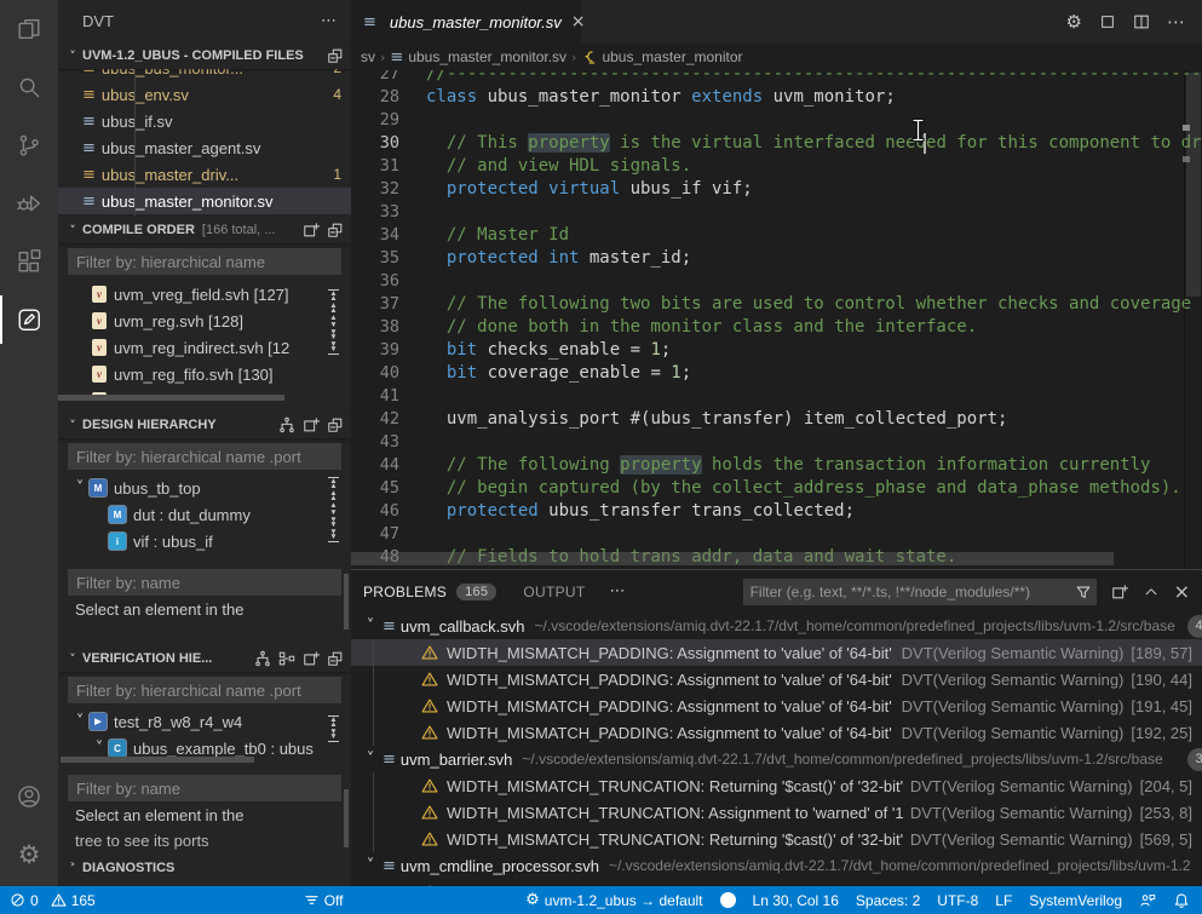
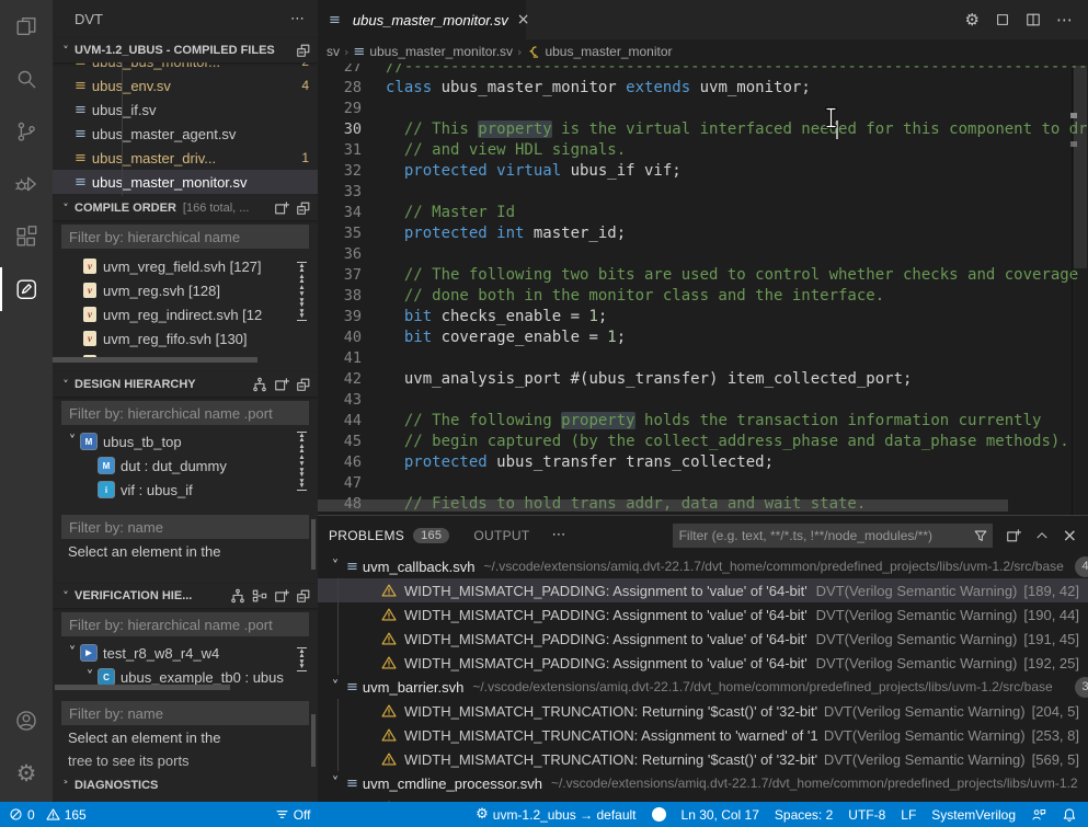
  ⚙
  DVT
  ⋯
  ˅
  UVM-1.2_UBUS - COMPILED FILES
  ≡
  ubus_env.sv
  4
  ≡
  ubus_if.sv
  ≡
  ubus_master_agent.sv
  ≡
  ubus_master_driv...
  1
  ≡
  ubus_master_monitor.sv
  ˅
  COMPILE ORDER
  [166 total, ...
  Filter by: hierarchical name
  v
  uvm_vreg_field.svh [127]
  v
  uvm_reg.svh [128]
  v
  uvm_reg_indirect.svh [12
  v
  uvm_reg_fifo.svh [130]
  ˅
  DESIGN HIERARCHY
  Filter by: hierarchical name .port
  ˅
  M
  ubus_tb_top
  M
  dut : dut_dummy
  i
  vif : ubus_if
  Filter by: name
  Select an element in the
  ˅
  VERIFICATION HIE...
  Filter by: hierarchical name .port
  ˅
  test_r8_w8_r4_w4
  ˅
  C
  ubus_example_tb0 : ubus
  Filter by: name
  Select an element in the
  tree to see its ports
  ˃
  DIAGNOSTICS
  ≡
  ubus_master_monitor.sv
  ×
  ⚙
  ⋯
  sv
  ›
  ≡
  ubus_master_monitor.sv
  ›
  ubus_master_monitor
  27
  //--------------------------------------------------------------------------
  28
  class ubus_master_monitor extends uvm_monitor;
  29
  30
  // This property is the virtual interfaced needed for this component to dr
  31
  // and view HDL signals.
  32
  protected virtual ubus_if vif;
  33
  34
  // Master Id
  35
  protected int master_id;
  36
  37
  // The following two bits are used to control whether checks and coverage
  38
  // done both in the monitor class and the interface.
  39
  bit checks_enable = 1;
  40
  bit coverage_enable = 1;
  41
  42
  uvm_analysis_port #(ubus_transfer) item_collected_port;
  43
  44
  // The following property holds the transaction information currently
  45
  // begin captured (by the collect_address_phase and data_phase methods).
  46
  protected ubus_transfer trans_collected;
  47
  48
  // Fields to hold trans addr, data and wait state.
  PROBLEMS
  165
  OUTPUT
  ⋯
  Filter (e.g. text, **/*.ts, !**/node_modules/**)
  ×
  ˅
  ≡
  uvm_callback.svh
  ~/.vscode/extensions/amiq.dvt-22.1.7/dvt_home/common/predefined_projects/libs/uvm-1.2/src/base
  4
  WIDTH_MISMATCH_PADDING: Assignment to 'value' of '64-bit'
  DVT(Verilog Semantic Warning)
- [189, 57]
+ [189, 42]
  WIDTH_MISMATCH_PADDING: Assignment to 'value' of '64-bit'
  DVT(Verilog Semantic Warning)
  [190, 44]
  WIDTH_MISMATCH_PADDING: Assignment to 'value' of '64-bit'
  DVT(Verilog Semantic Warning)
  [191, 45]
  WIDTH_MISMATCH_PADDING: Assignment to 'value' of '64-bit'
  DVT(Verilog Semantic Warning)
  [192, 25]
  ˅
  ≡
  uvm_barrier.svh
  ~/.vscode/extensions/amiq.dvt-22.1.7/dvt_home/common/predefined_projects/libs/uvm-1.2/src/base
  3
  WIDTH_MISMATCH_TRUNCATION: Returning '$cast()' of '32-bit'
  DVT(Verilog Semantic Warning)
  [204, 5]
  WIDTH_MISMATCH_TRUNCATION: Assignment to 'warned' of '1
  DVT(Verilog Semantic Warning)
  [253, 8]
  WIDTH_MISMATCH_TRUNCATION: Returning '$cast()' of '32-bit'
  DVT(Verilog Semantic Warning)
  [569, 5]
  ˅
  ≡
  uvm_cmdline_processor.svh
  ~/.vscode/extensions/amiq.dvt-22.1.7/dvt_home/common/predefined_projects/libs/uvm-1.2
  0
  165
  Off
  ⚙
  uvm-1.2_ubus → default
- Ln 30, Col 16
+ Ln 30, Col 17
  Spaces: 2
  UTF-8
  LF
  SystemVerilog
